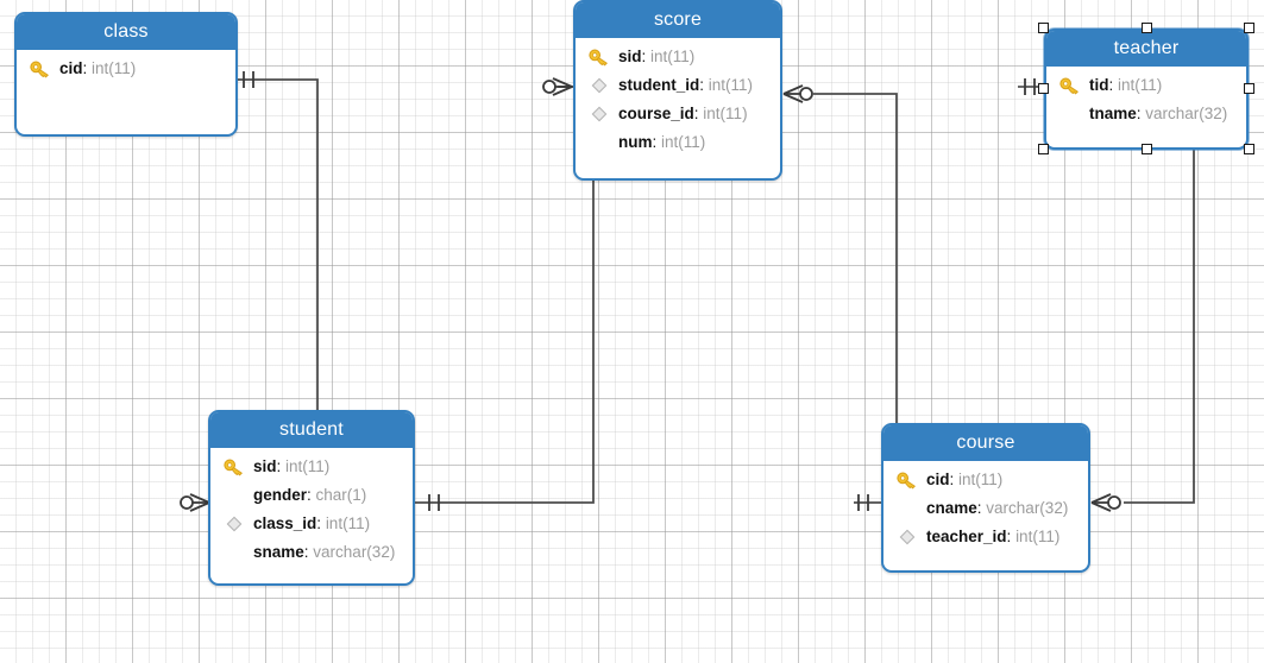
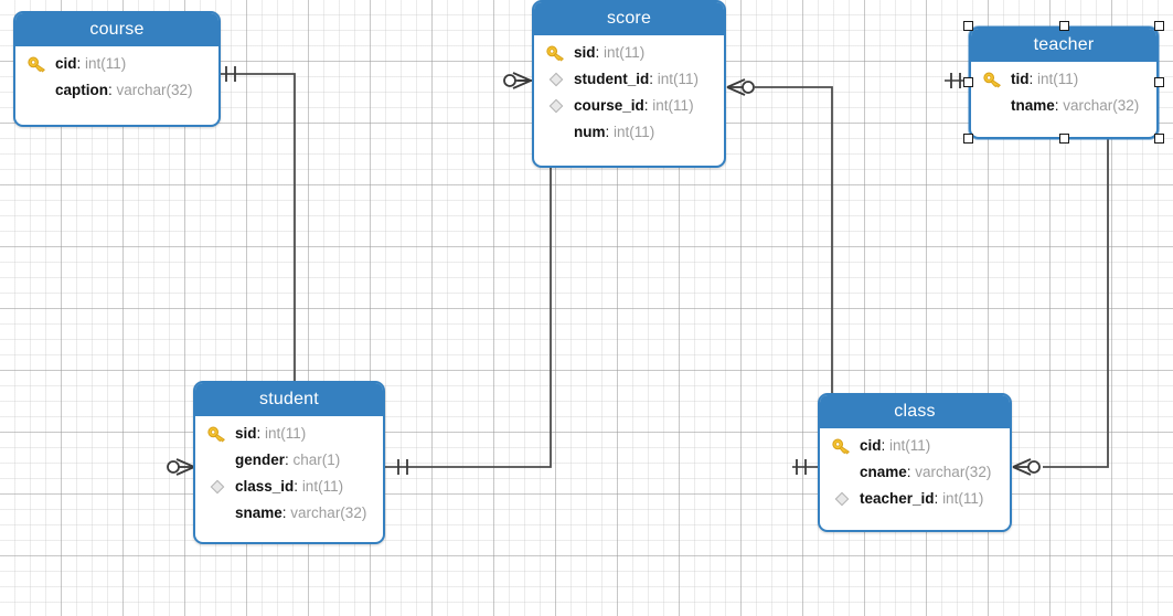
- class
+ course
  cid: int(11)
+ caption: varchar(32)
  score
  sid: int(11)
  student_id: int(11)
  course_id: int(11)
  num: int(11)
  teacher
  tid: int(11)
  tname: varchar(32)
  student
  sid: int(11)
  gender: char(1)
  class_id: int(11)
  sname: varchar(32)
- course
+ class
  cid: int(11)
  cname: varchar(32)
  teacher_id: int(11)
